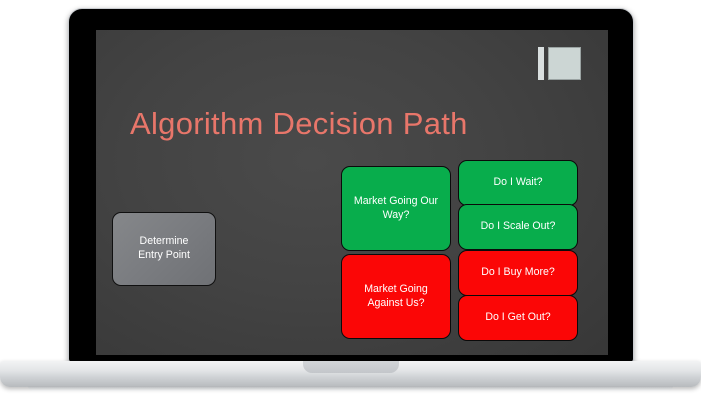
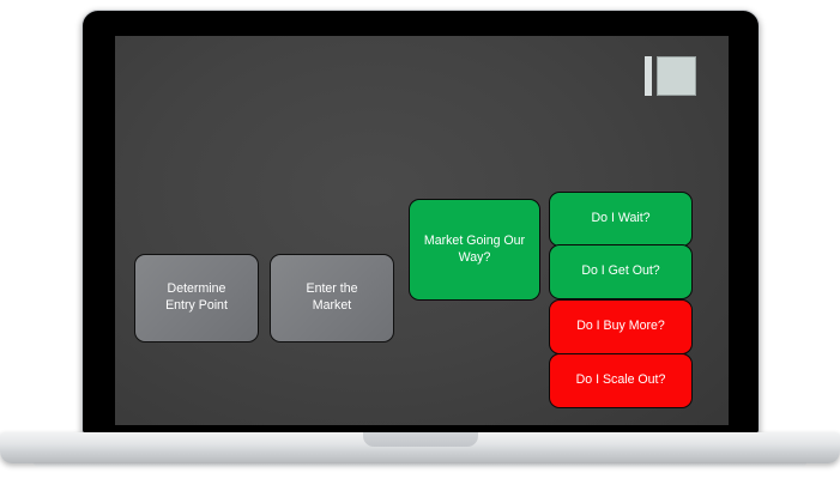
- Algorithm Decision Path
  Determine
  Entry Point
+ Enter the
+ Market
  Market Going Our Way?
- Market Going Against Us?
  Do I Wait?
- Do I Scale Out?
+ Do I Get Out?
  Do I Buy More?
- Do I Get Out?
+ Do I Scale Out?
